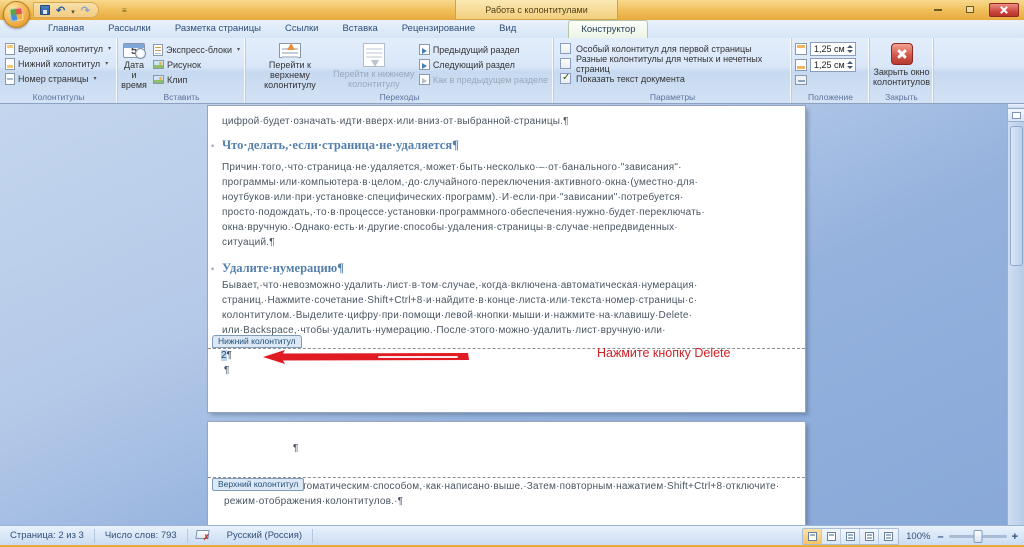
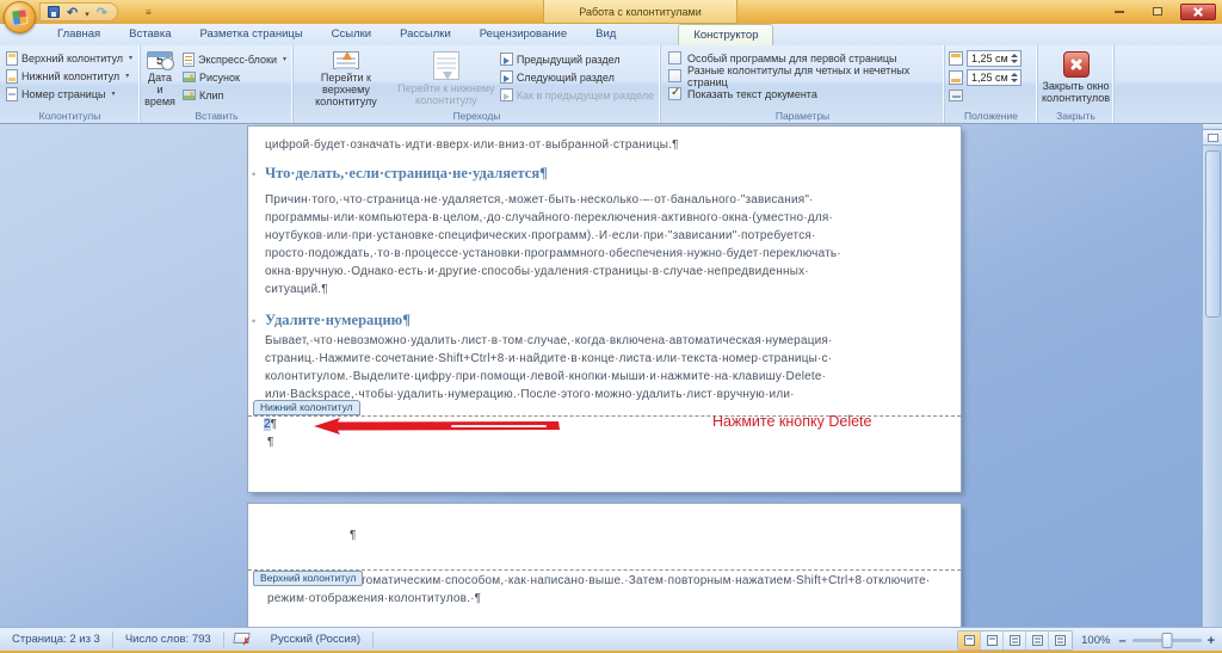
  Работа с колонтитулами
  Главная
- Рассылки
+ Вставка
  Разметка страницы
  Ссылки
- Вставка
+ Рассылки
  Рецензирование
  Вид
  Конструктор
  Верхний колонтитул
  Нижний колонтитул
  Номер страницы
  Колонтитулы
  5
  Дата и время
  Экспресс-блоки
  Рисунок
  Клип
  Вставить
  Перейти к верхнему колонтитулу
  Перейти к нижнему колонтитулу
  Предыдущий раздел
  Следующий раздел
  Как в предыдущем разделе
  Переходы
- Особый колонтитул для первой страницы
+ Особый программы для первой страницы
  Разные колонтитулы для четных и нечетных страниц
  Показать текст документа
  Параметры
  1,25 см
  1,25 см
  Положение
  Закрыть окно колонтитулов
  Закрыть
  цифрой·будет·означать·идти·вверх·или·вниз·от·выбранной·страницы.¶
  •
  Что·делать,·если·страница·не·удаляется¶
  Причин·того,·что·страница·не·удаляется,·может·быть·несколько·–·от·банального·"зависания"·
  программы·или·компьютера·в·целом,·до·случайного·переключения·активного·окна·(уместно·для·
  ноутбуков·или·при·установке·специфических·программ).·И·если·при·"зависании"·потребуется·
  просто·подождать,·то·в·процессе·установки·программного·обеспечения·нужно·будет·переключать·
  окна·вручную.·Однако·есть·и·другие·способы·удаления·страницы·в·случае·непредвиденных·
  ситуаций.¶
  •
  Удалите·нумерацию¶
  Бывает,·что·невозможно·удалить·лист·в·том·случае,·когда·включена·автоматическая·нумерация·
  страниц.·Нажмите·сочетание·Shift+Ctrl+8·и·найдите·в·конце·листа·или·текста·номер·страницы·с·
  колонтитулом.·Выделите·цифру·при·помощи·левой·кнопки·мыши·и·нажмите·на·клавишу·Delete·
  или·Backspace,·чтобы·удалить·нумерацию.·После·этого·можно·удалить·лист·вручную·или·
  Нижний колонтитул
  2¶
  ¶
  Нажмите кнопку Delete
  ¶
  томатическим·способом,·как·написано·выше.·Затем·повторным·нажатием·Shift+Ctrl+8·отключите·
  режим·отображения·колонтитулов.·¶
  Верхний колонтитул
  Страница: 2 из 3
  Число слов: 793
  ✗
  Русский (Россия)
  100%
